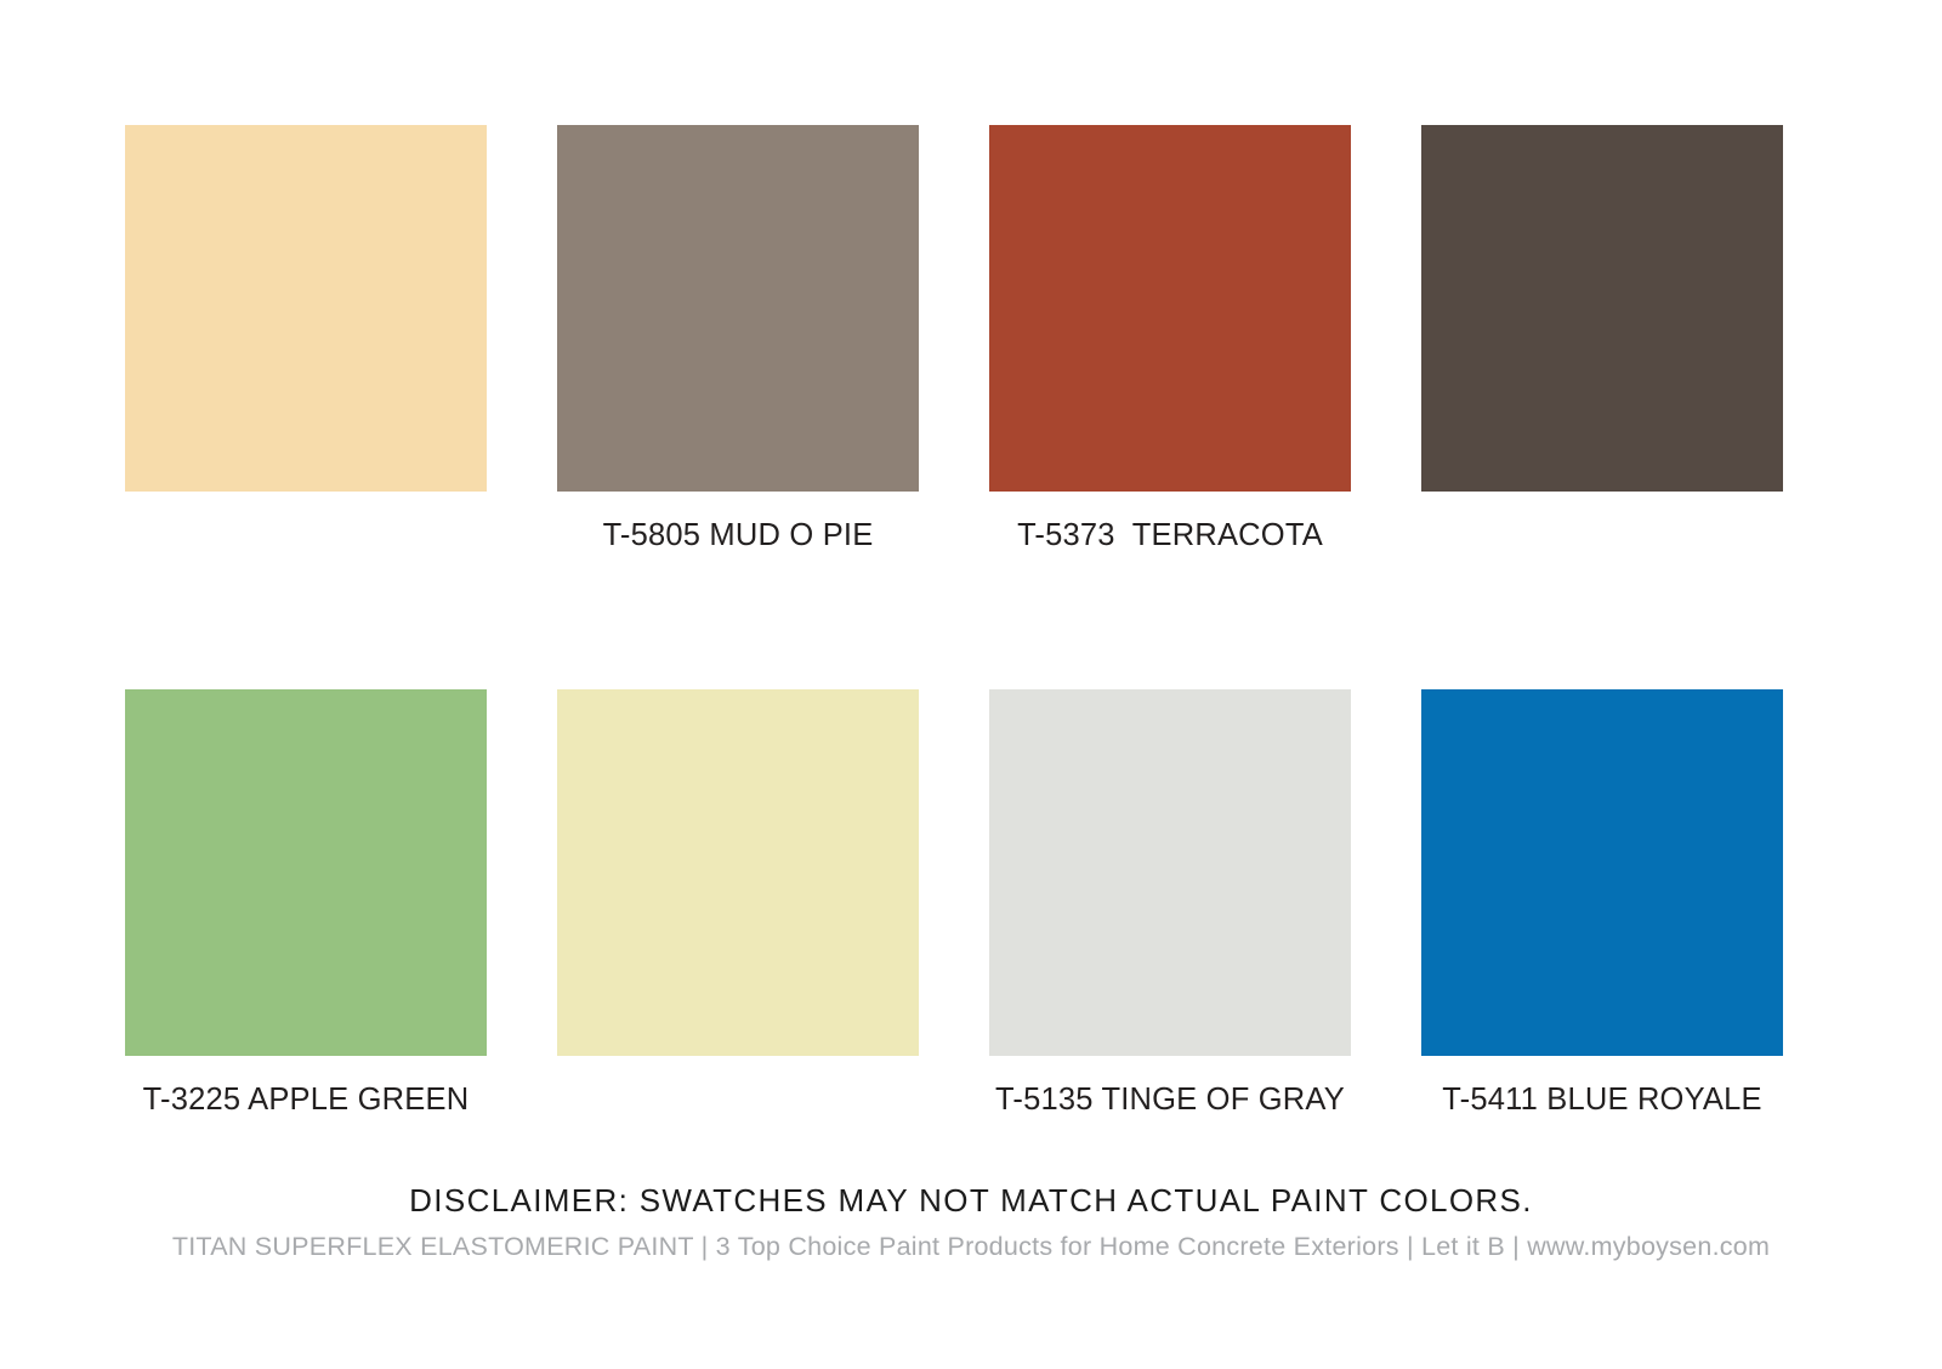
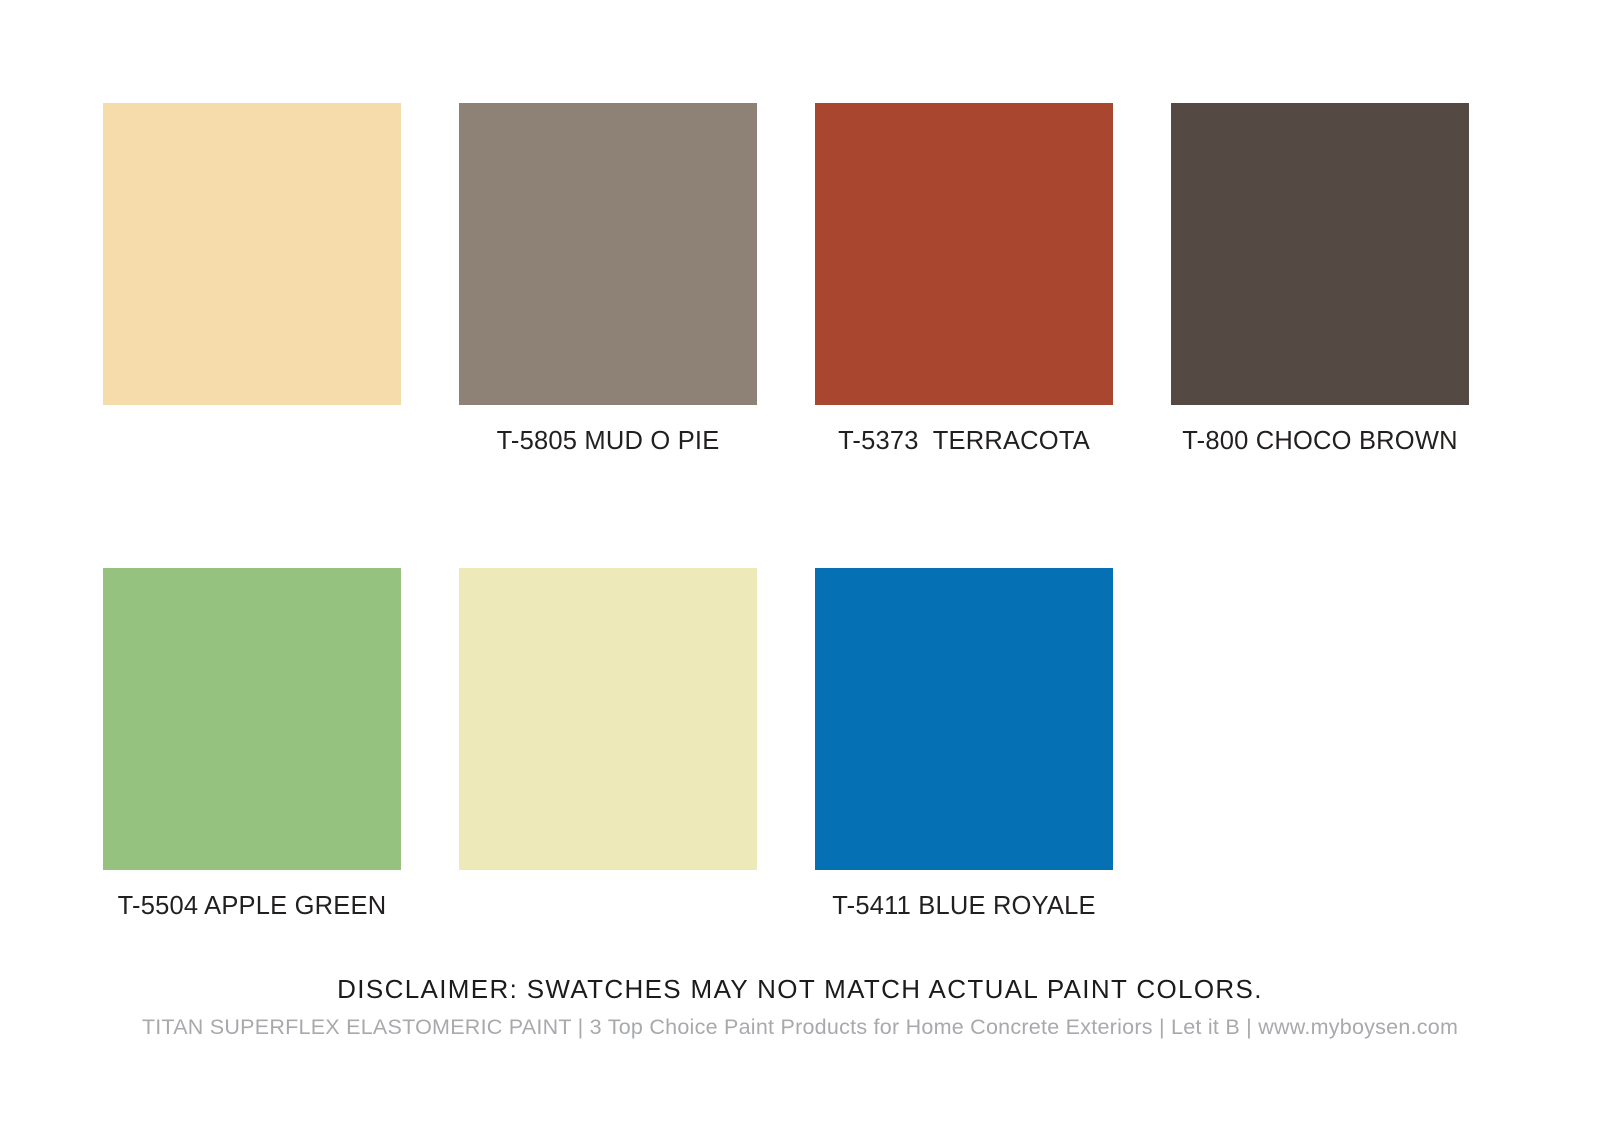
  T-5805 MUD O PIE
  T-5373 TERRACOTA
+ T-800 CHOCO BROWN
- T-3225 APPLE GREEN
+ T-5504 APPLE GREEN
- T-5135 TINGE OF GRAY
  T-5411 BLUE ROYALE
  DISCLAIMER: SWATCHES MAY NOT MATCH ACTUAL PAINT COLORS.
  TITAN SUPERFLEX ELASTOMERIC PAINT | 3 Top Choice Paint Products for Home Concrete Exteriors | Let it B | www.myboysen.com
